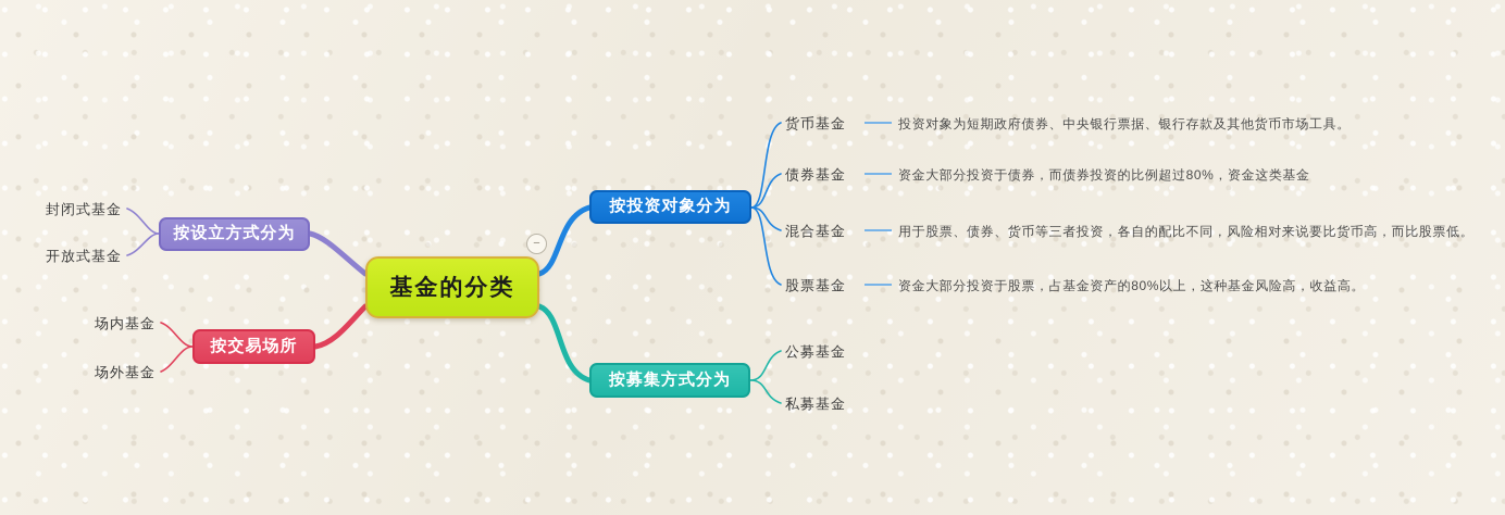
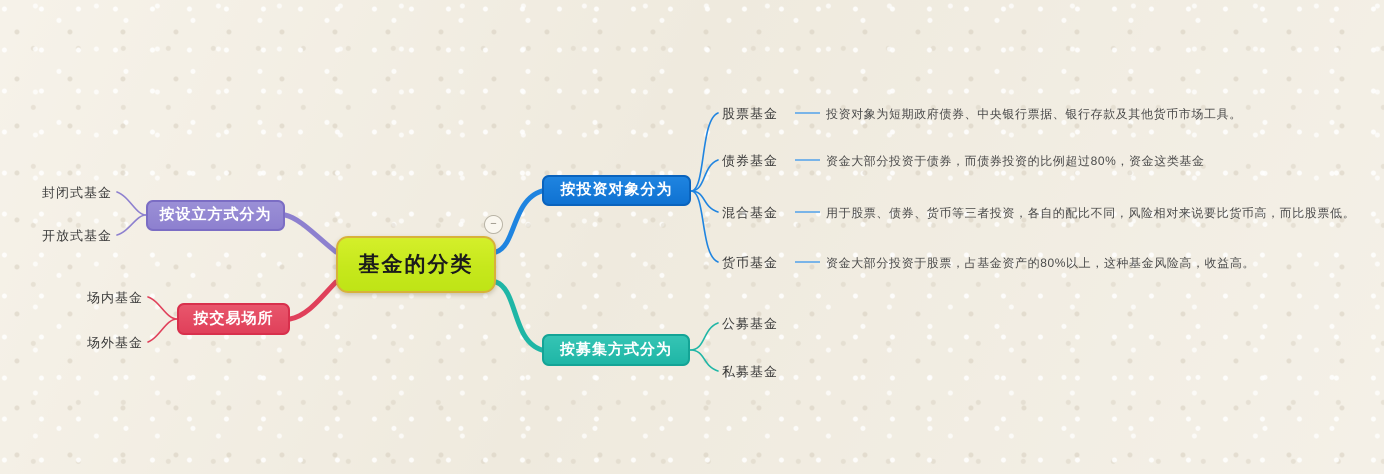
  基金的分类
  −
  按设立方式分为
  封闭式基金
  开放式基金
  按交易场所
  场内基金
  场外基金
  按投资对象分为
- 货币基金
+ 股票基金
  投资对象为短期政府债券、中央银行票据、银行存款及其他货币市场工具。
  债券基金
  资金大部分投资于债券，而债券投资的比例超过80%，资金这类基金
  混合基金
  用于股票、债券、货币等三者投资，各自的配比不同，风险相对来说要比货币高，而比股票低。
- 股票基金
+ 货币基金
  资金大部分投资于股票，占基金资产的80%以上，这种基金风险高，收益高。
  按募集方式分为
  公募基金
  私募基金
